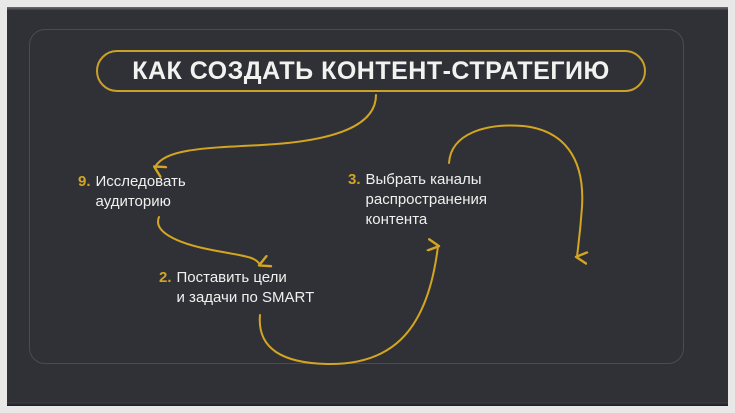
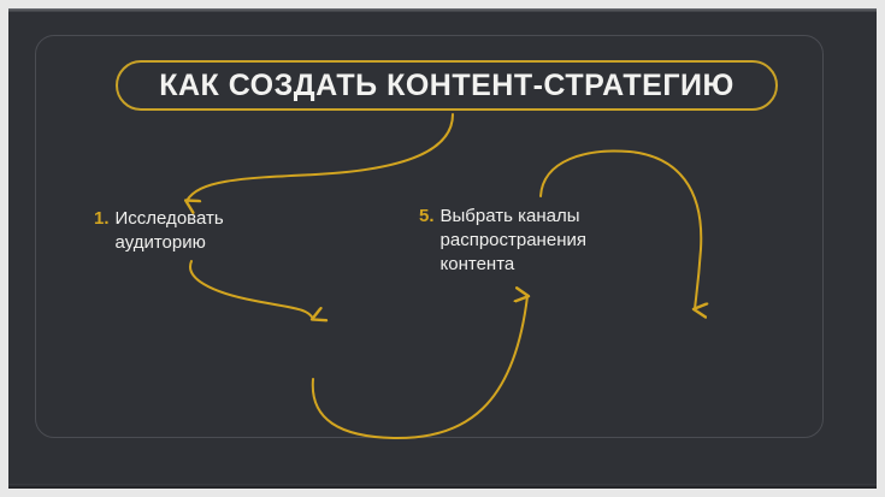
  КАК СОЗДАТЬ КОНТЕНТ-СТРАТЕГИЮ
- 9.
+ 1.
  Исследовать
  аудиторию
- 2.
- Поставить цели
- и задачи по SMART
- 3.
+ 5.
  Выбрать каналы
  распространения
  контента
